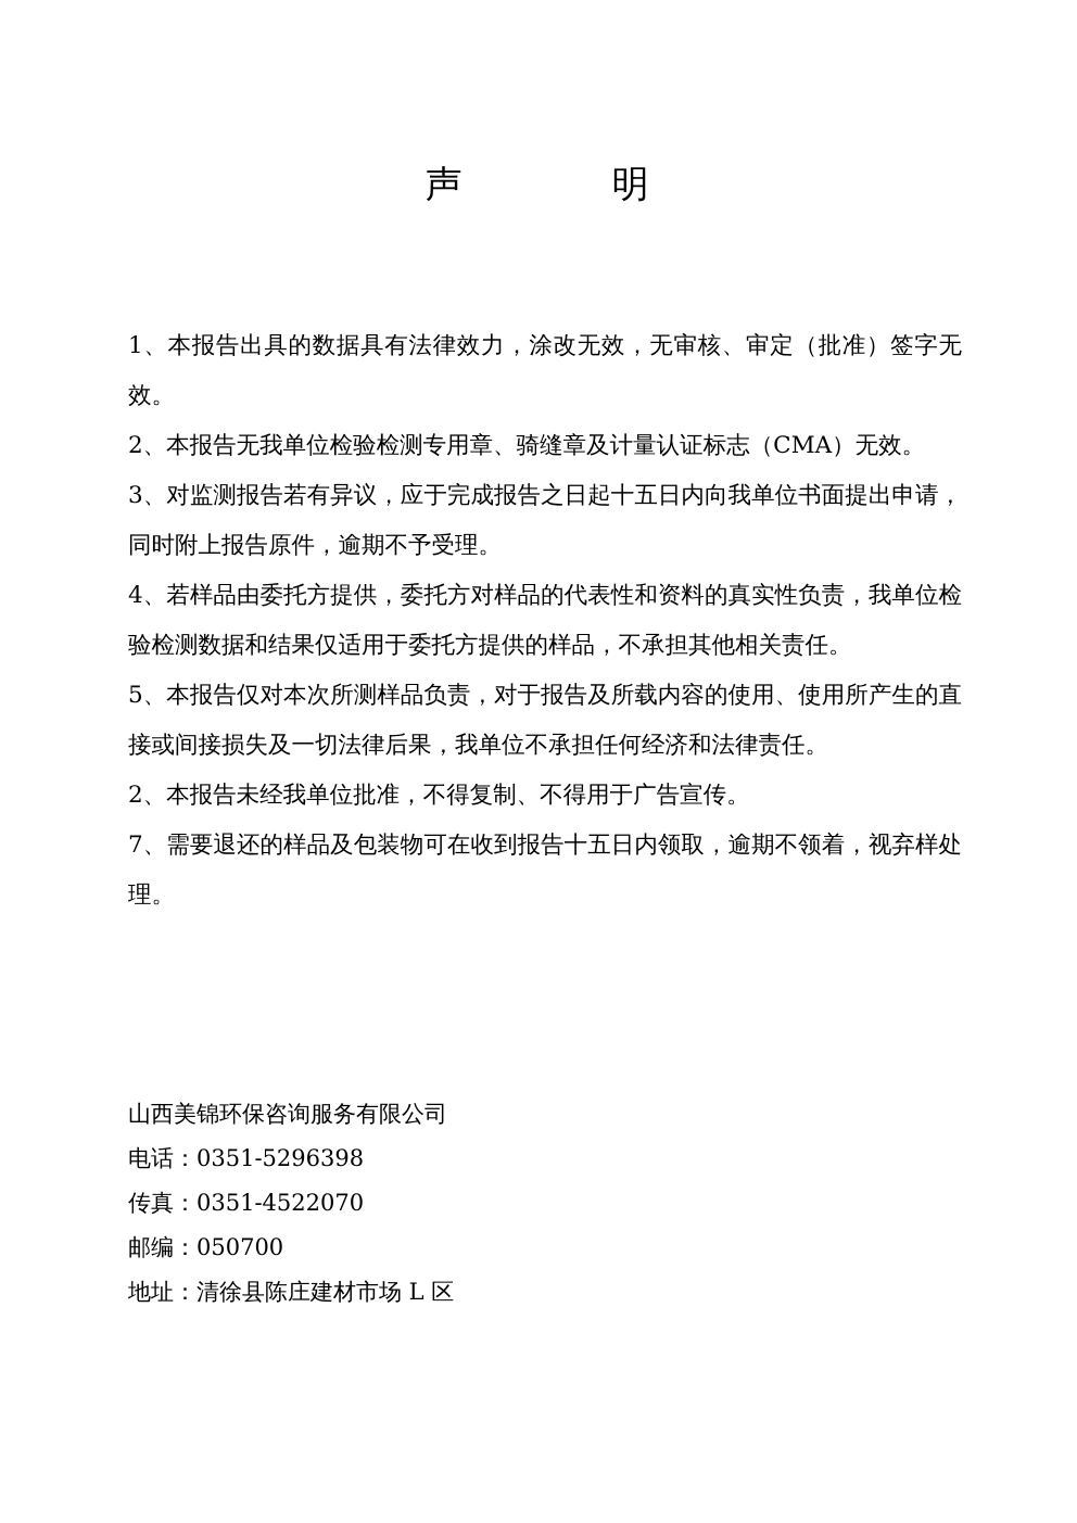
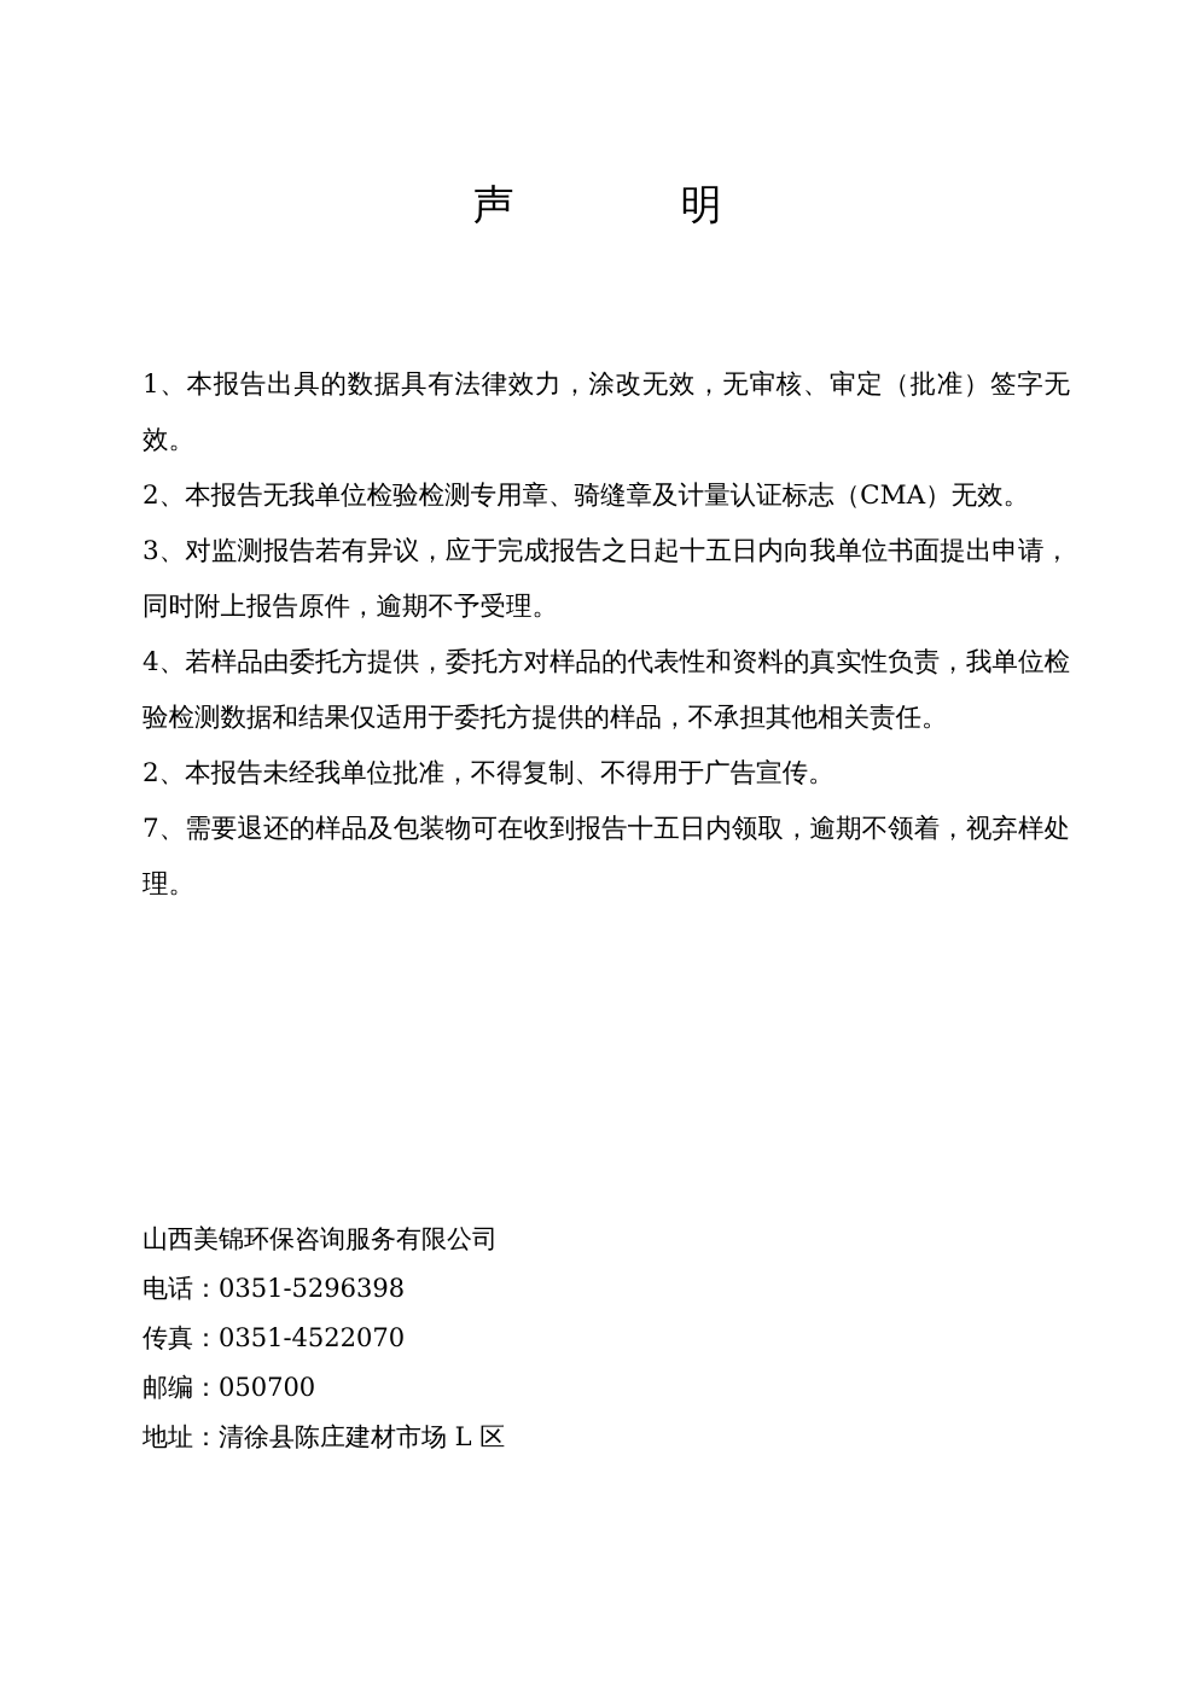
  声 明
  1、本报告出具的数据具有法律效力，涂改无效，无审核、审定（批准）签字无效。
  2、本报告无我单位检验检测专用章、骑缝章及计量认证标志（CMA）无效。
  3、对监测报告若有异议，应于完成报告之日起十五日内向我单位书面提出申请，同时附上报告原件，逾期不予受理。
  4、若样品由委托方提供，委托方对样品的代表性和资料的真实性负责，我单位检验检测数据和结果仅适用于委托方提供的样品，不承担其他相关责任。
- 5、本报告仅对本次所测样品负责，对于报告及所载内容的使用、使用所产生的直接或间接损失及一切法律后果，我单位不承担任何经济和法律责任。
  2、本报告未经我单位批准，不得复制、不得用于广告宣传。
  7、需要退还的样品及包装物可在收到报告十五日内领取，逾期不领着，视弃样处理。
  山西美锦环保咨询服务有限公司
  电话：0351-5296398
  传真：0351-4522070
  邮编：050700
  地址：清徐县陈庄建材市场 L 区
